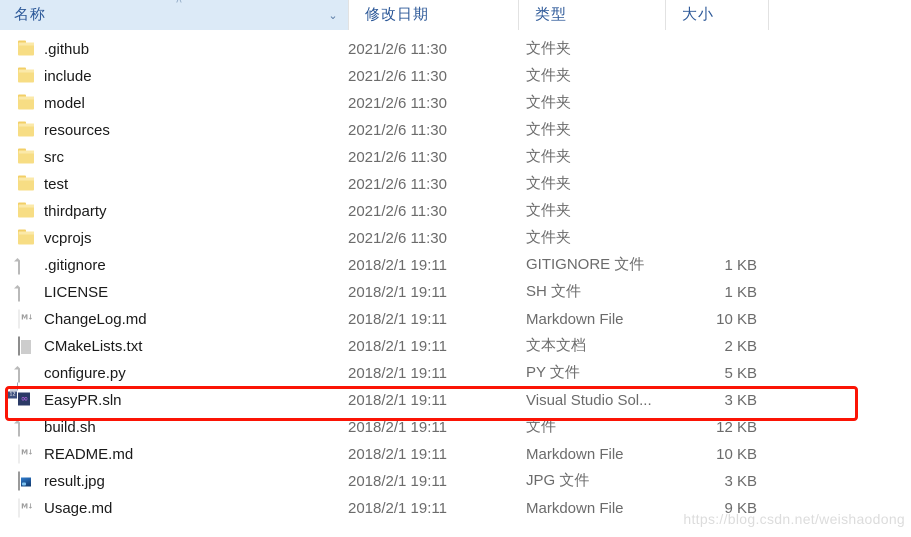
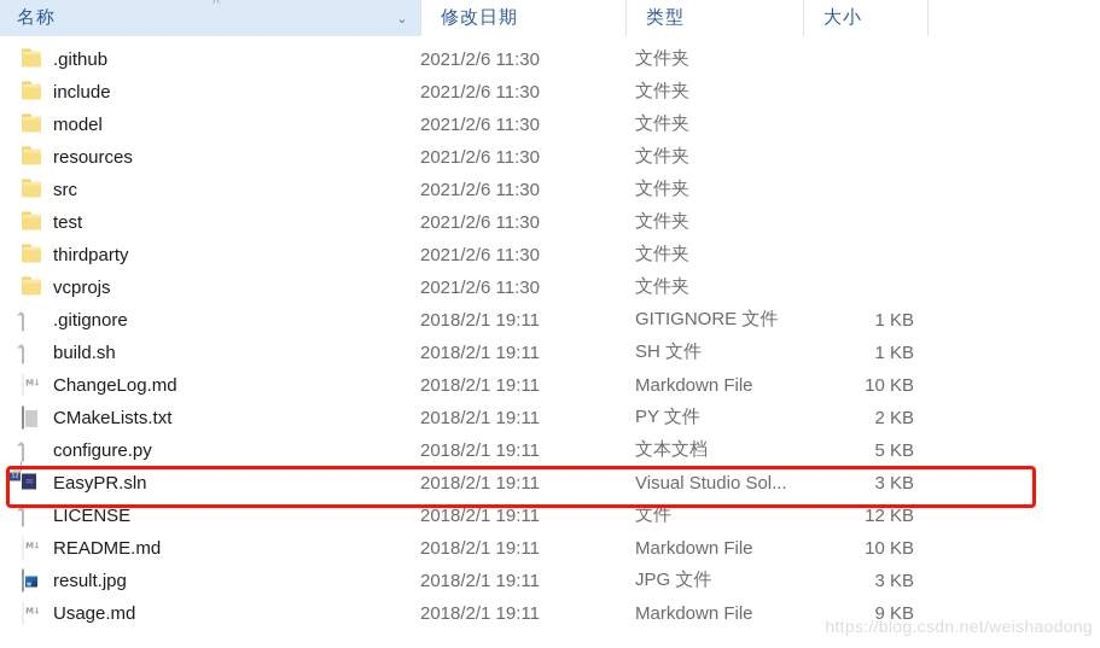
  名称
  ˄
  ⌄
  修改日期
  类型
  大小
  .github
  2021/2/6 11:30
  文件夹
  include
  2021/2/6 11:30
  文件夹
  model
  2021/2/6 11:30
  文件夹
  resources
  2021/2/6 11:30
  文件夹
  src
  2021/2/6 11:30
  文件夹
  test
  2021/2/6 11:30
  文件夹
  thirdparty
  2021/2/6 11:30
  文件夹
  vcprojs
  2021/2/6 11:30
  文件夹
  .gitignore
  2018/2/1 19:11
  GITIGNORE 文件
  1 KB
- LICENSE
+ build.sh
  2018/2/1 19:11
  SH 文件
  1 KB
  M↓
  ChangeLog.md
  2018/2/1 19:11
  Markdown File
  10 KB
  CMakeLists.txt
  2018/2/1 19:11
- 文本文档
+ PY 文件
  2 KB
  configure.py
  2018/2/1 19:11
- PY 文件
+ 文本文档
  5 KB
  ∞
  EasyPR.sln
  2018/2/1 19:11
  Visual Studio Sol...
  3 KB
- build.sh
+ LICENSE
  2018/2/1 19:11
  文件
  12 KB
  M↓
  README.md
  2018/2/1 19:11
  Markdown File
  10 KB
  result.jpg
  2018/2/1 19:11
  JPG 文件
  3 KB
  M↓
  Usage.md
  2018/2/1 19:11
  Markdown File
  9 KB
  https://blog.csdn.net/weishaodong
